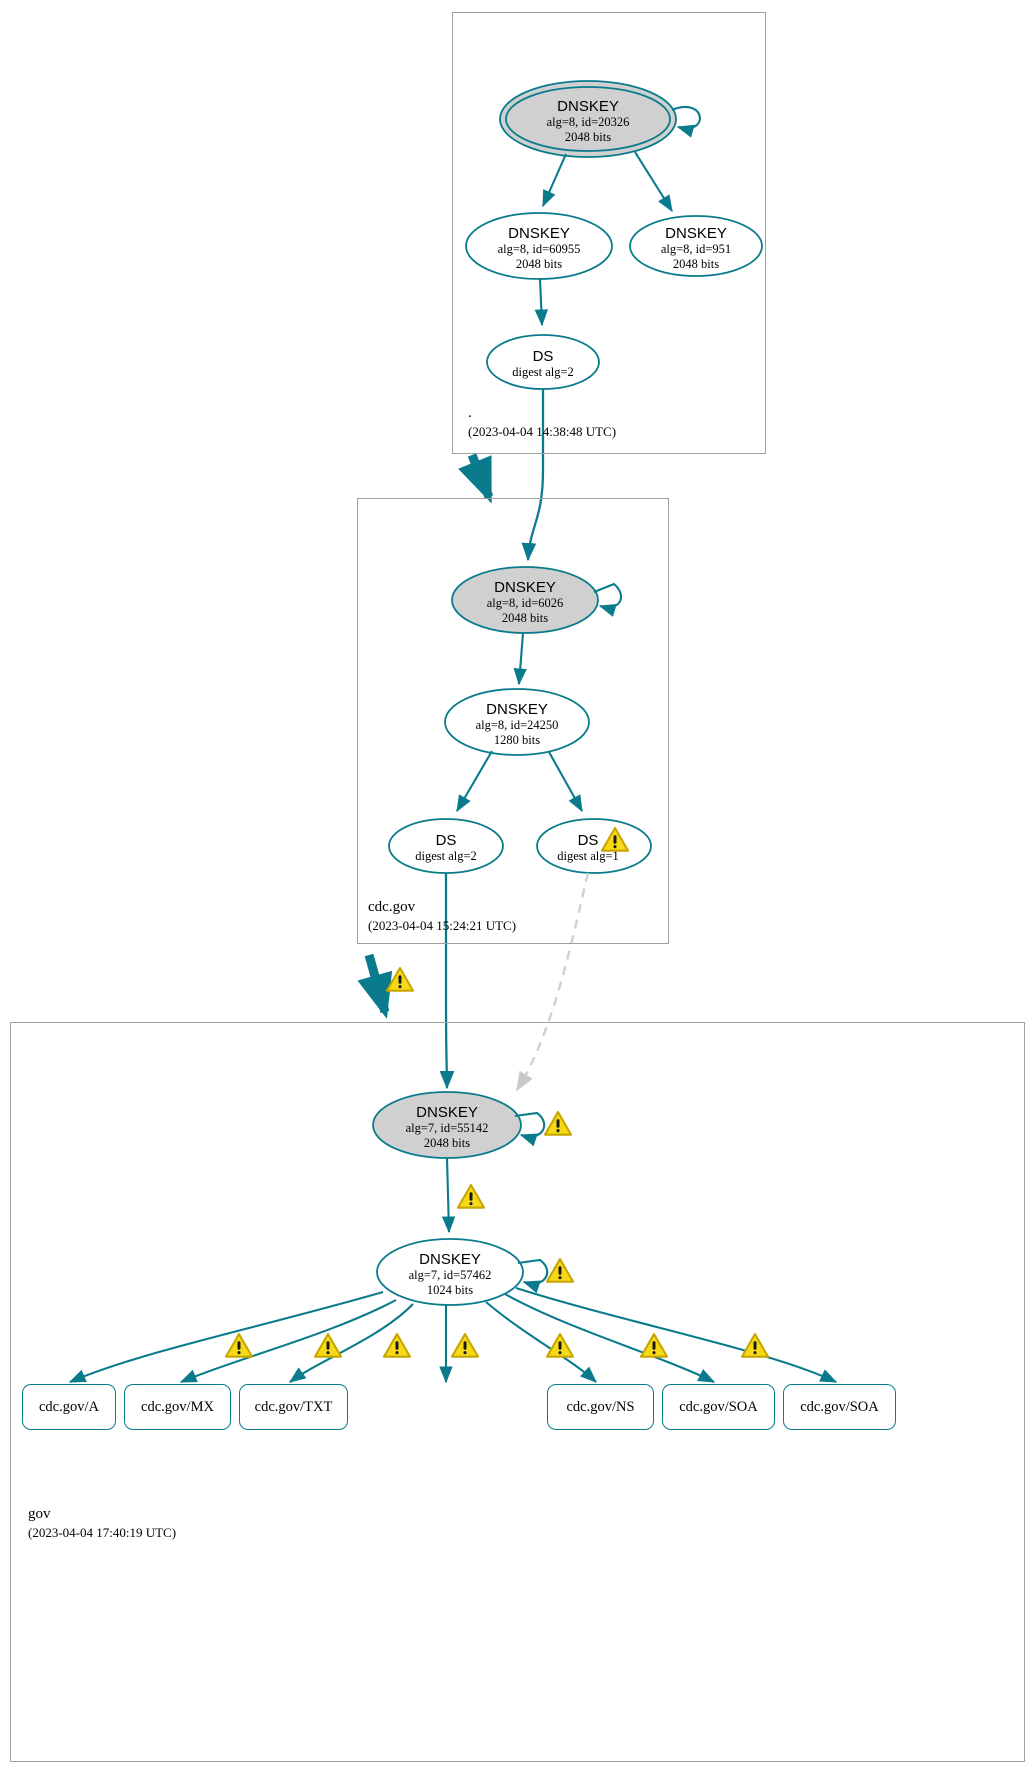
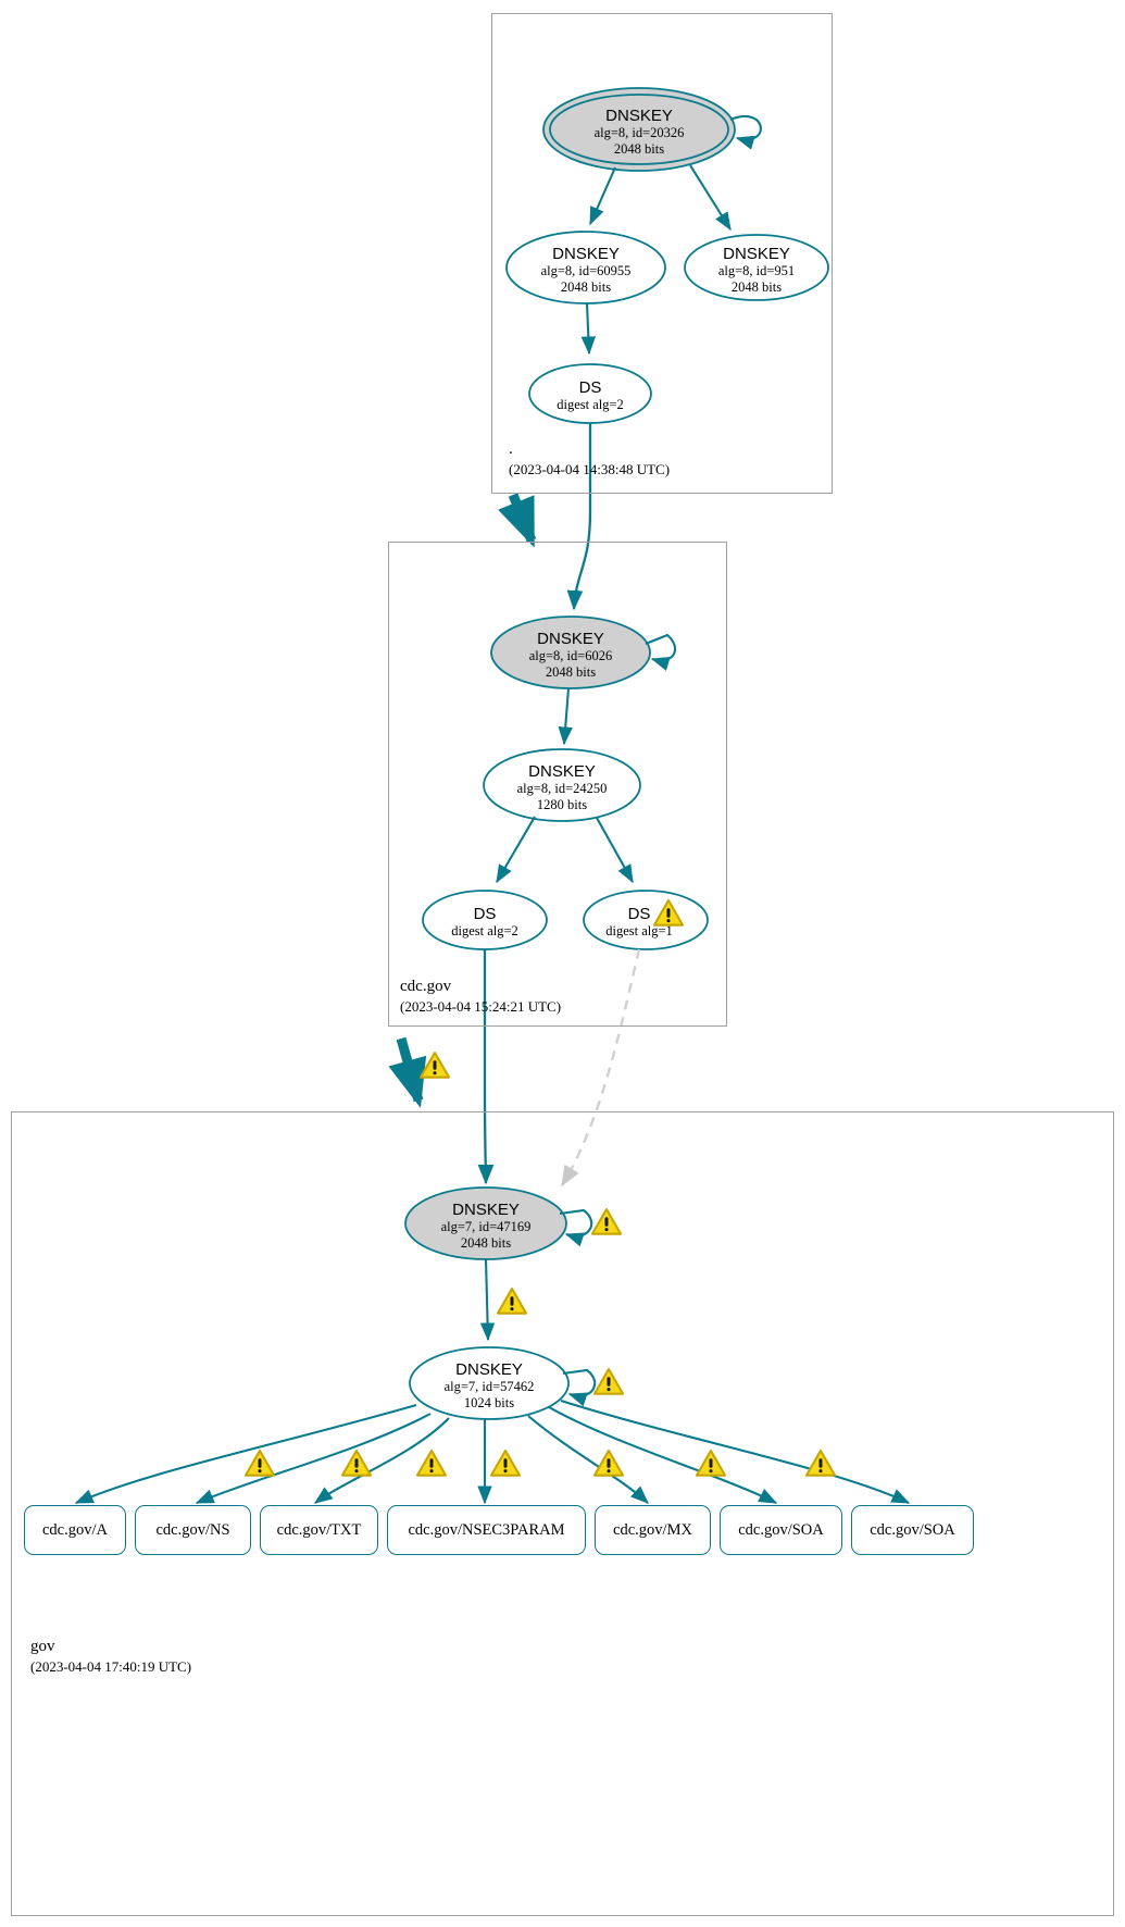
  .
  (2023-04-04 14:38:48 UTC)
  cdc.gov
  (2023-04-04 15:24:21 UTC)
  gov
  (2023-04-04 17:40:19 UTC)
  DNSKEY
  alg=8, id=20326
  2048 bits
  DNSKEY
  alg=8, id=60955
  2048 bits
  DNSKEY
  alg=8, id=951
  2048 bits
  DS
  digest alg=2
  DNSKEY
  alg=8, id=6026
  2048 bits
  DNSKEY
  alg=8, id=24250
  1280 bits
  DS
  digest alg=2
  DS
  digest alg=1
  DNSKEY
- alg=7, id=55142
+ alg=7, id=47169
  2048 bits
  DNSKEY
  alg=7, id=57462
  1024 bits
  cdc.gov/A
- cdc.gov/MX
+ cdc.gov/NS
  cdc.gov/TXT
+ cdc.gov/NSEC3PARAM
- cdc.gov/NS
+ cdc.gov/MX
  cdc.gov/SOA
  cdc.gov/SOA
